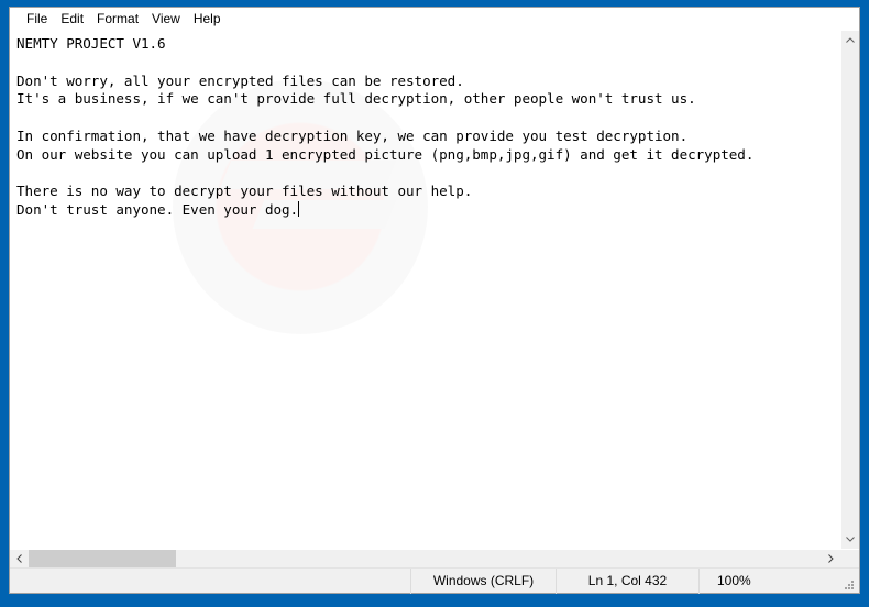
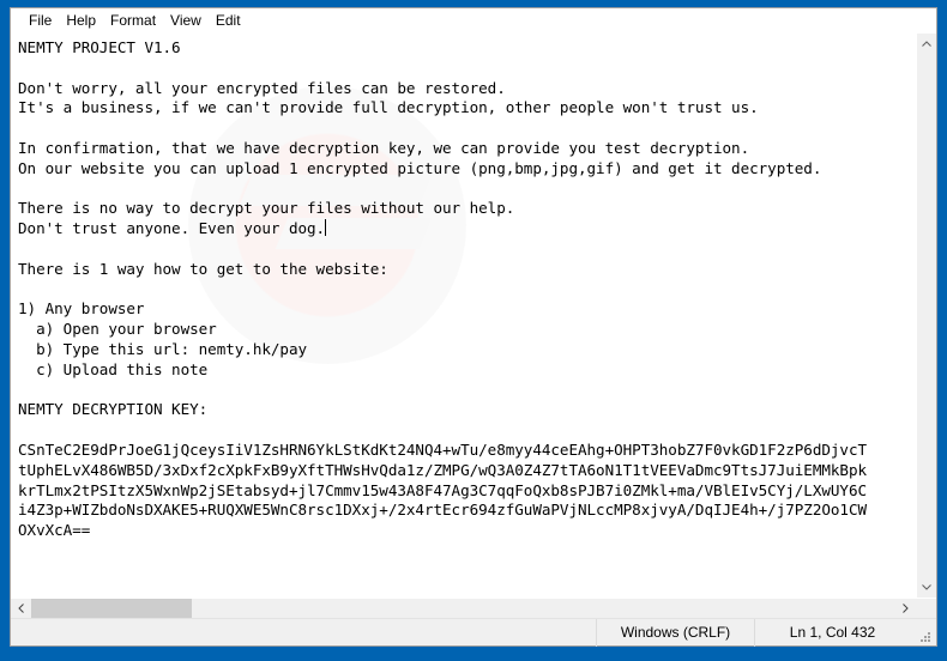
  File
- Edit
+ Help
  Format
  View
- Help
+ Edit
  NEMTY PROJECT V1.6
  Don't worry, all your encrypted files can be restored.
  It's a business, if we can't provide full decryption, other people won't trust us.
  In confirmation, that we have decryption key, we can provide you test decryption.
  On our website you can upload 1 encrypted picture (png,bmp,jpg,gif) and get it decrypted.
  There is no way to decrypt your files without our help.
  Don't trust anyone. Even your dog.
+ There is 1 way how to get to the website:
+ 1) Any browser
+ a) Open your browser
+ b) Type this url: nemty.hk/pay
+ c) Upload this note
+ NEMTY DECRYPTION KEY:
+ CSnTeC2E9dPrJoeG1jQceysIiV1ZsHRN6YkLStKdKt24NQ4+wTu/e8myy44ceEAhg+OHPT3hobZ7F0vkGD1F2zP6dDjvcT
+ tUphELvX486WB5D/3xDxf2cXpkFxB9yXftTHWsHvQda1z/ZMPG/wQ3A0Z4Z7tTA6oN1T1tVEEVaDmc9TtsJ7JuiEMMkBpk
+ krTLmx2tPSItzX5WxnWp2jSEtabsyd+jl7Cmmv15w43A8F47Ag3C7qqFoQxb8sPJB7i0ZMkl+ma/VBlEIv5CYj/LXwUY6C
+ i4Z3p+WIZbdoNsDXAKE5+RUQXWE5WnC8rsc1DXxj+/2x4rtEcr694zfGuWaPVjNLccMP8xjvyA/DqIJE4h+/j7PZ2Oo1CW
+ OXvXcA==
  Windows (CRLF)
  Ln 1, Col 432
- 100%
